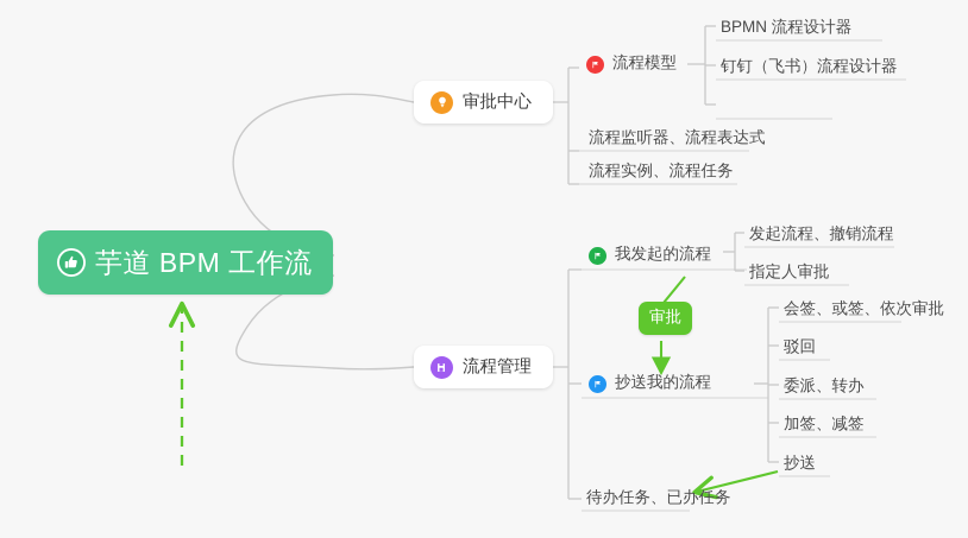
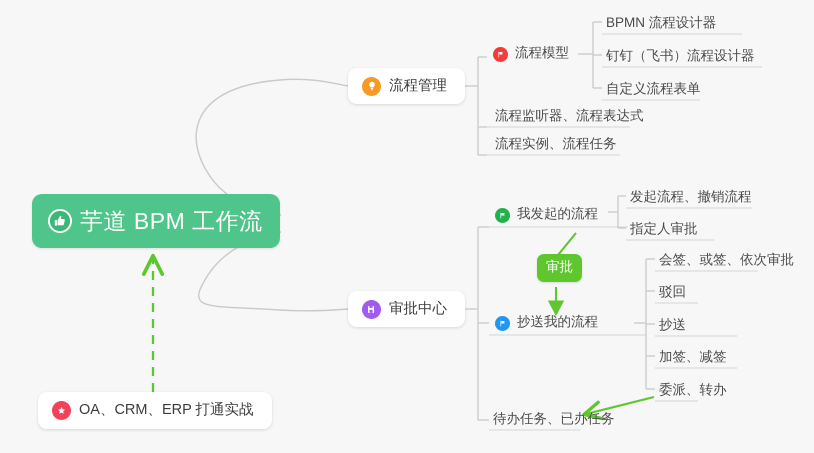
  芋道 BPM 工作流
- 审批中心
+ 流程管理
  流程模型
  BPMN 流程设计器
  钉钉（飞书）流程设计器
+ 自定义流程表单
  流程监听器、流程表达式
  流程实例、流程任务
- 流程管理
+ 审批中心
  我发起的流程
  发起流程、撤销流程
  指定人审批
  审批
  抄送我的流程
  会签、或签、依次审批
  驳回
- 委派、转办
+ 抄送
  加签、减签
- 抄送
+ 委派、转办
  待办任务、已办任务
+ OA、CRM、ERP 打通实战
